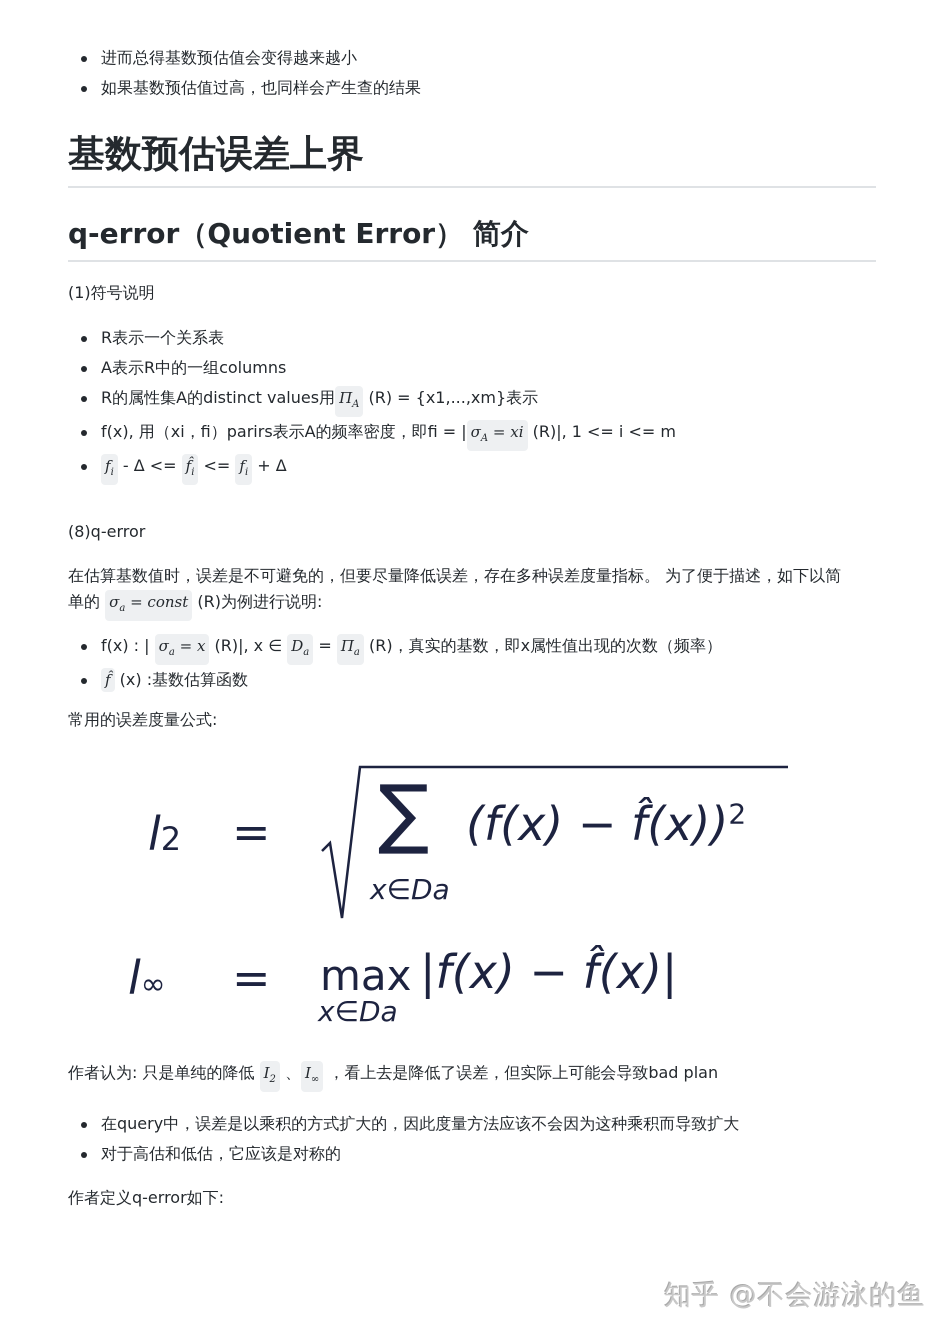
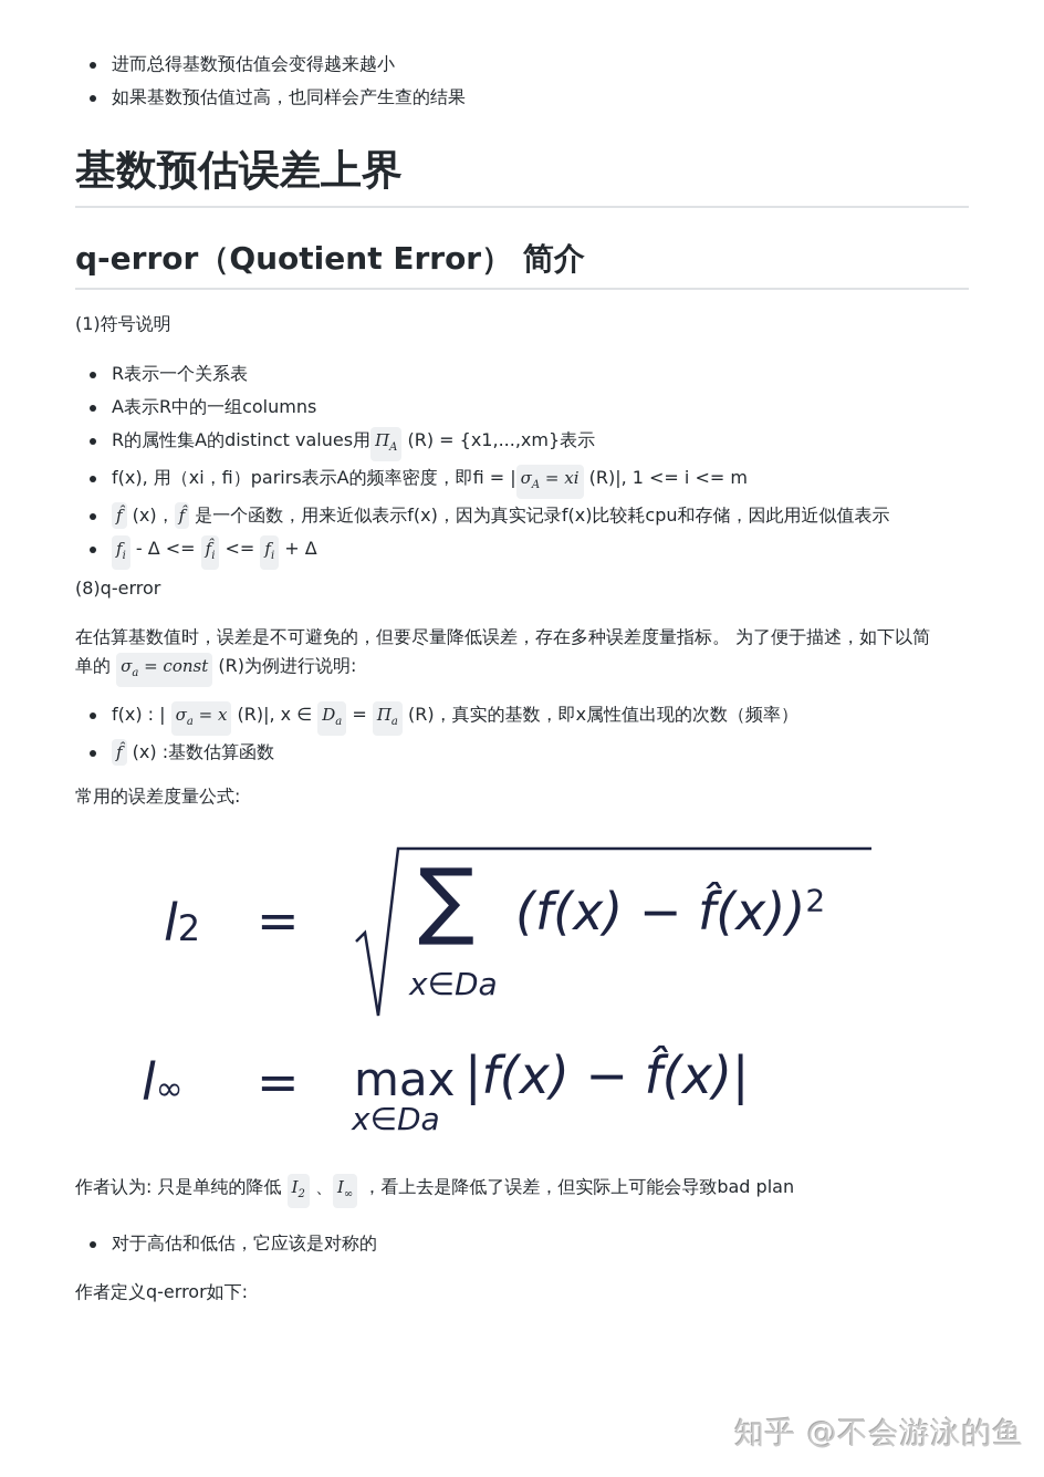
  进而总得基数预估值会变得越来越小
  如果基数预估值过高，也同样会产生查的结果
  基数预估误差上界
  q-error（Quotient Error） 简介
  (1)符号说明
  R表示一个关系表
  A表示R中的一组columns
  R的属性集A的distinct values用 ΠA (R) = {x1,...,xm}表示
  f(x), 用（xi，fi）parirs表示A的频率密度，即fi = | σA = xi (R)|, 1 <= i <= m
+ f̂ (x)， f̂ 是一个函数，用来近似表示f(x)，因为真实记录f(x)比较耗cpu和存储，因此用近似值表示
  fi - Δ <= f̂i <= fi + Δ
  (8)q-error
  在估算基数值时，误差是不可避免的，但要尽量降低误差，存在多种误差度量指标。 为了便于描述，如下以简
  单的 σa = const (R)为例进行说明:
  f(x) : | σa = x (R)|, x ∈ Da = Πa (R)，真实的基数，即x属性值出现的次数（频率）
  f̂ (x) :基数估算函数
  常用的误差度量公式:
  l2
  =
  ∑
  x∈Da
  (f(x) − f̂(x))2
  l∞
  =
  max
  x∈Da
  |f(x) − f̂(x)|
  作者认为: 只是单纯的降低 I2 、 I∞ ，看上去是降低了误差，但实际上可能会导致bad plan
- 在query中，误差是以乘积的方式扩大的，因此度量方法应该不会因为这种乘积而导致扩大
  对于高估和低估，它应该是对称的
  作者定义q-error如下:
  知乎 @不会游泳的鱼
